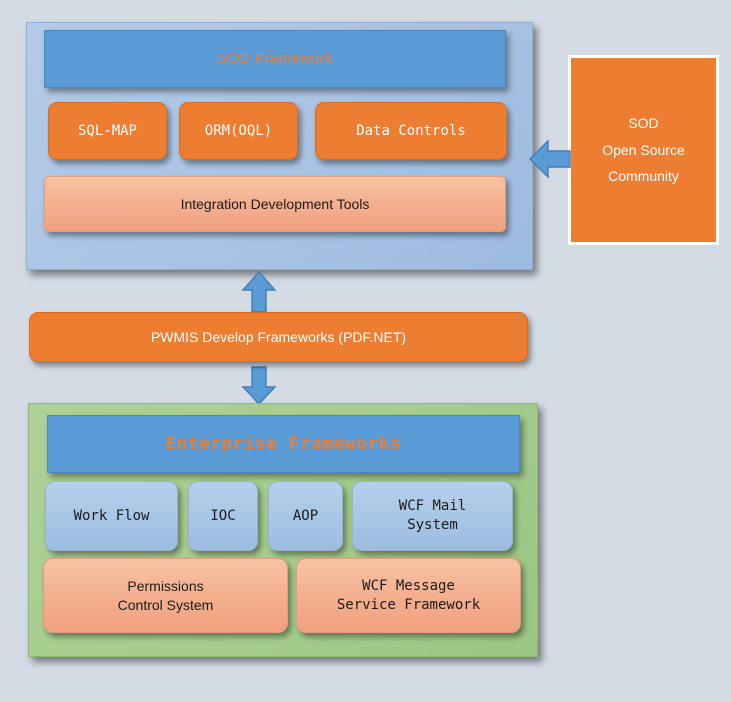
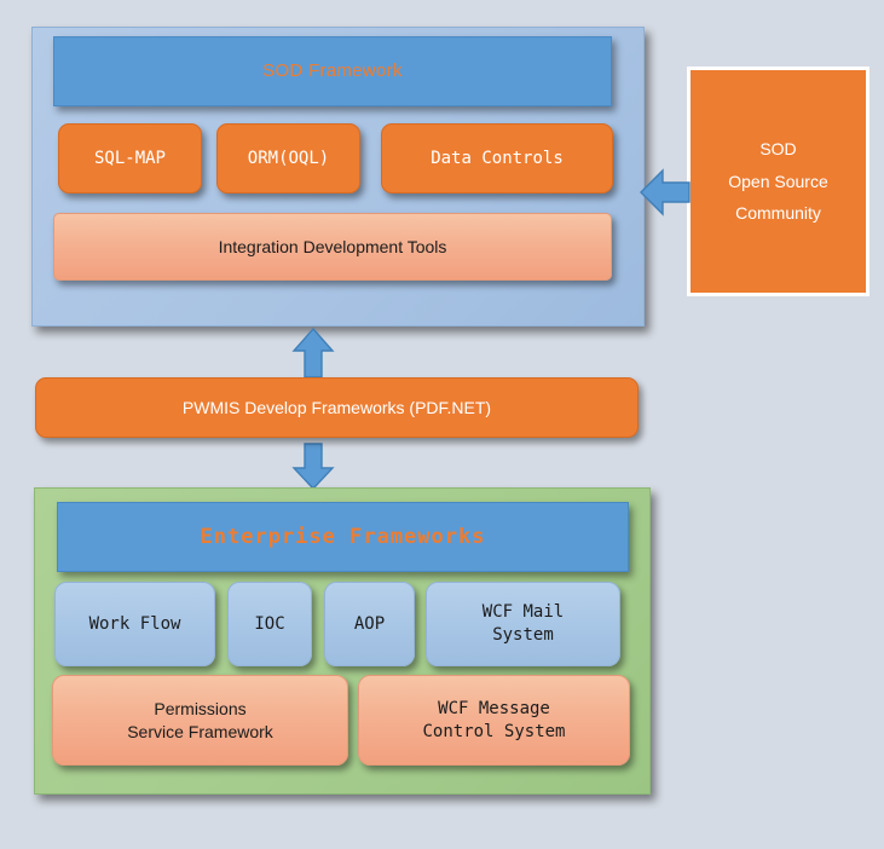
  SOD Framework
  SQL-MAP
  ORM(OQL)
  Data Controls
  Integration Development Tools
  SOD
  Open Source
  Community
  PWMIS Develop Frameworks (PDF.NET)
  Enterprise Frameworks
  Work Flow
  IOC
  AOP
  WCF Mail
  System
  Permissions
- Control System
+ Service Framework
  WCF Message
- Service Framework
+ Control System
